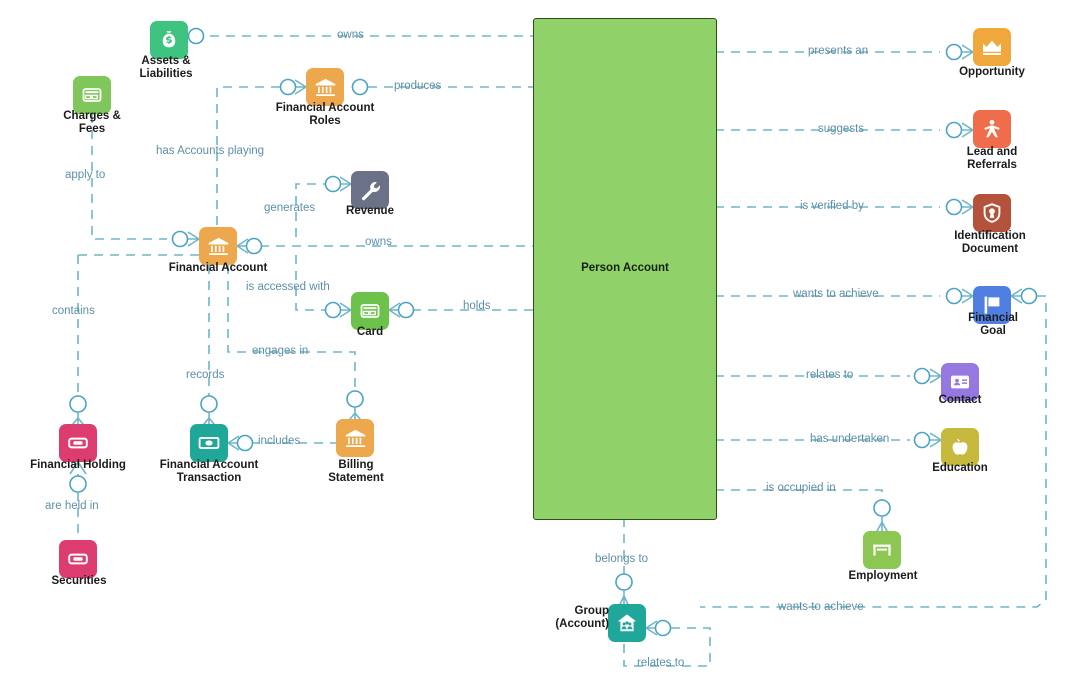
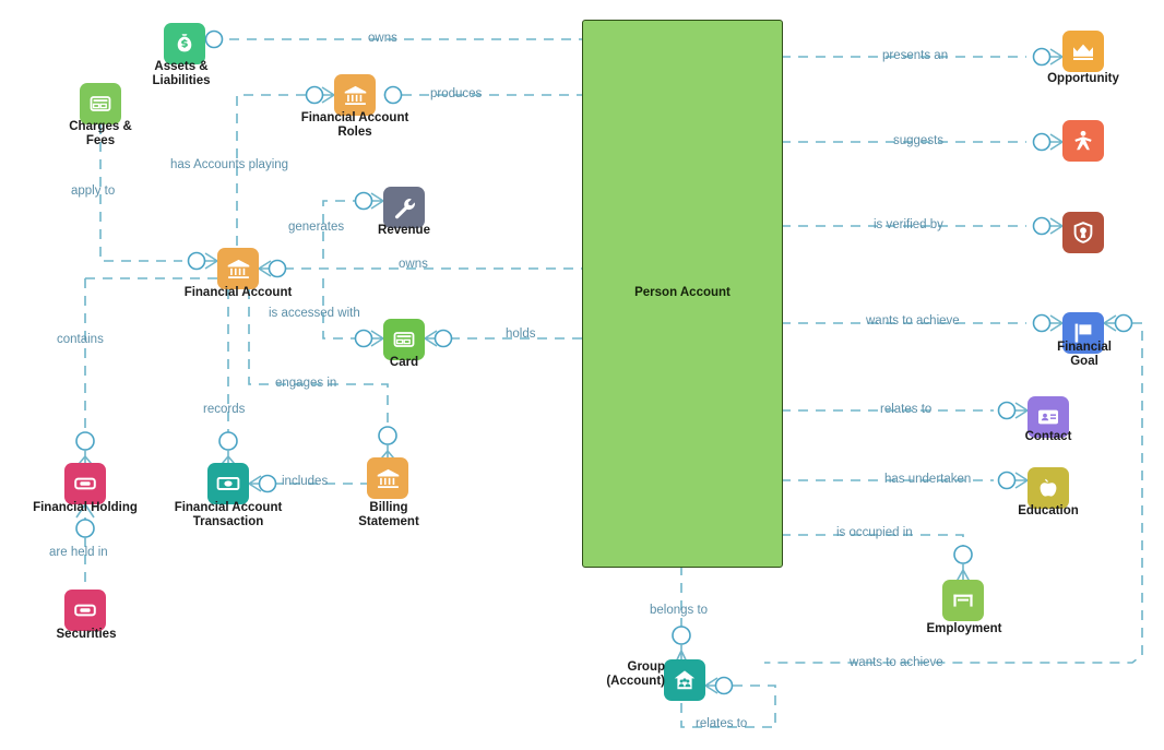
  Person Account
  Assets &
  Liabilities
  Charges &
  Fees
  Financial Account
  Roles
  Revenue
  Financial Account
  Card
  Financial Holding
  Securities
  Financial Account
  Transaction
  Billing
  Statement
  Opportunity
- Lead and
- Referrals
- Identification
- Document
  Financial
  Goal
  Contact
  Education
  Employment
  Group
  (Account)
  owns
  produces
  has Accounts playing
  apply to
  generates
  owns
  is accessed with
  holds
  contains
  engages in
  records
  includes
  are held in
  presents an
  suggests
  is verified by
  wants to achieve
  relates to
  has undertaken
  is occupied in
  belongs to
  wants to achieve
  relates to
